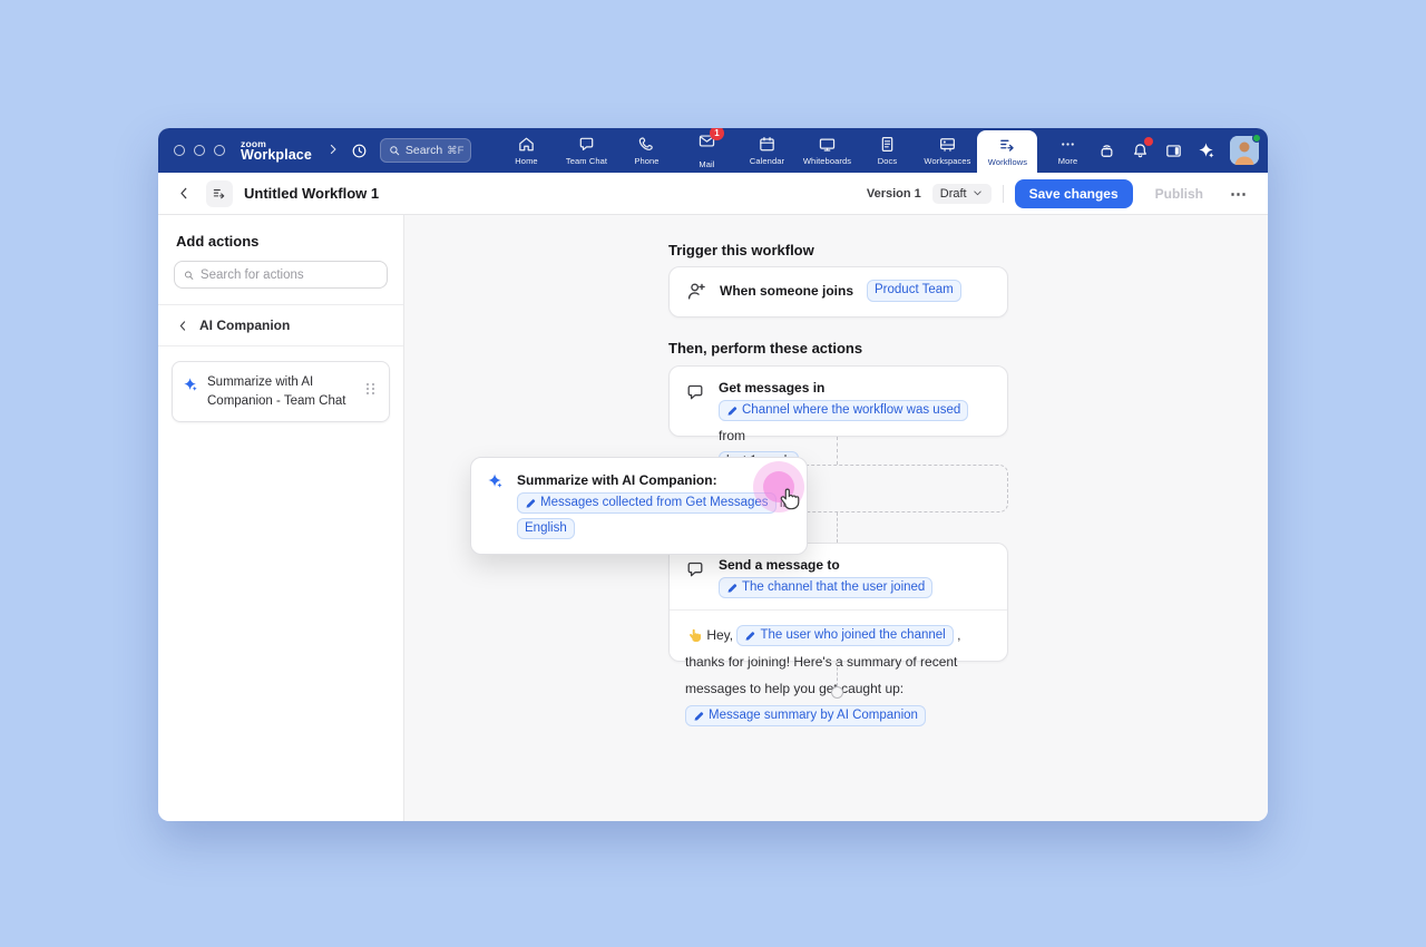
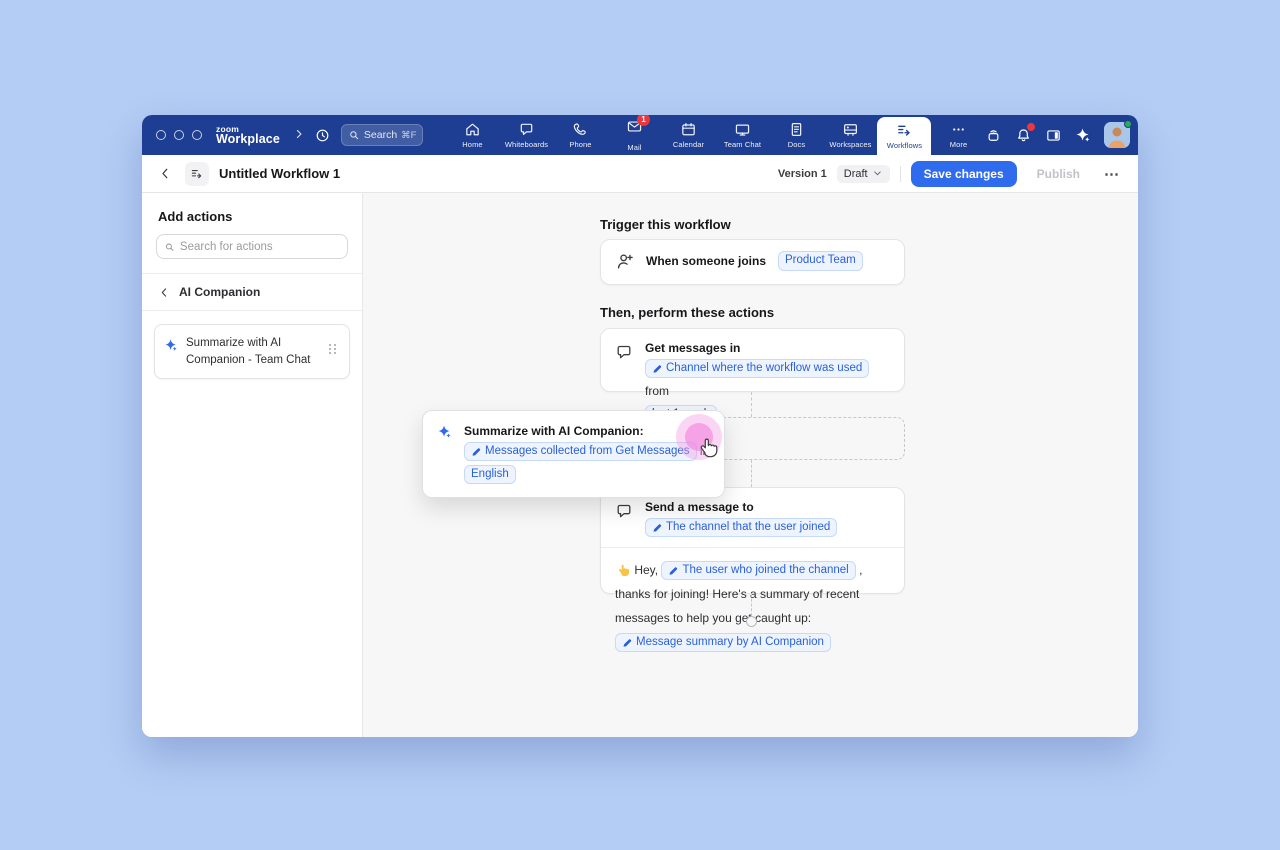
  zoom
  Workplace
  Search
  ⌘F
  Home
- Team Chat
+ Whiteboards
  Phone
  1
  Mail
  Calendar
- Whiteboards
+ Team Chat
  Docs
  Workspaces
  Workflows
  More
  Untitled Workflow 1
  Version 1
  Draft
  Save changes
  Publish
  ⋯
  Add actions
  Search for actions
  AI Companion
  Summarize with AI Companion - Team Chat
  Trigger this workflow
  When someone joins
  Product Team
  Then, perform these actions
  Get messages in
  Channel where the workflow was used
  from
  Summarize with AI Companion:
  Messages collected from Get Messages
  English
  Send a message to
  The channel that the user joined
  Hey,
  The user who joined the channel
  , thanks for joining! Here's a summary of recent messages to help you ge caught up:
  Message summary by AI Companion
